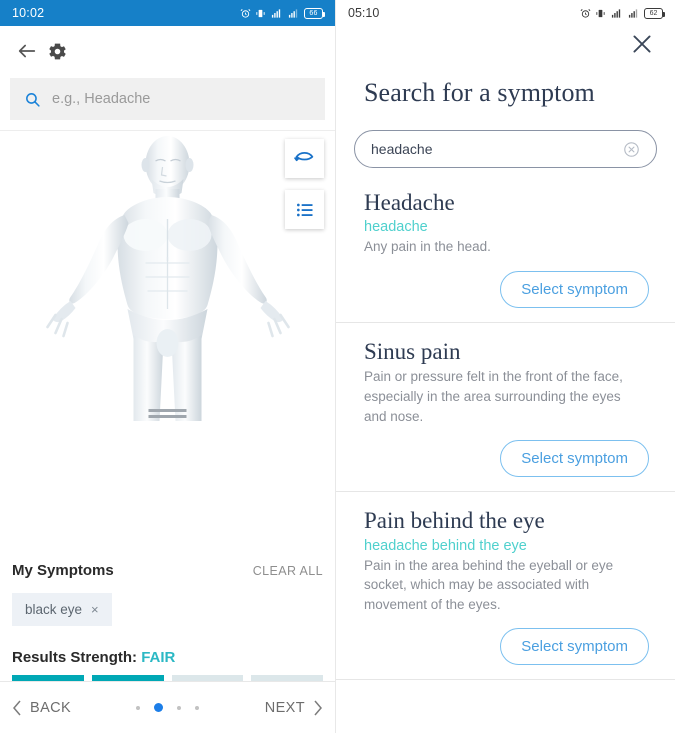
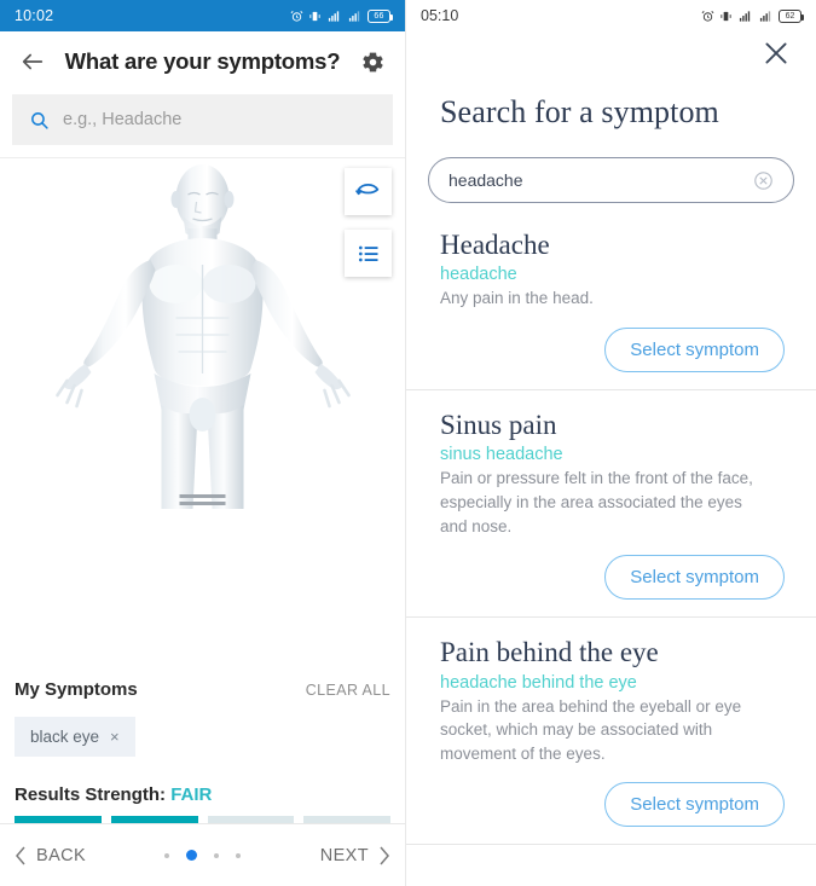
  10:02
+ What are your symptoms?
  e.g., Headache
  My Symptoms
  CLEAR ALL
  black eye
  ×
  Results Strength: FAIR
  BACK
  NEXT
  05:10
  Search for a symptom
  headache
  Headache
  headache
  Any pain in the head.
  Select symptom
  Sinus pain
+ sinus headache
- Pain or pressure felt in the front of the face, especially in the area surrounding the eyes and nose.
+ Pain or pressure felt in the front of the face, especially in the area associated the eyes and nose.
  Select symptom
  Pain behind the eye
  headache behind the eye
  Pain in the area behind the eyeball or eye socket, which may be associated with movement of the eyes.
  Select symptom
